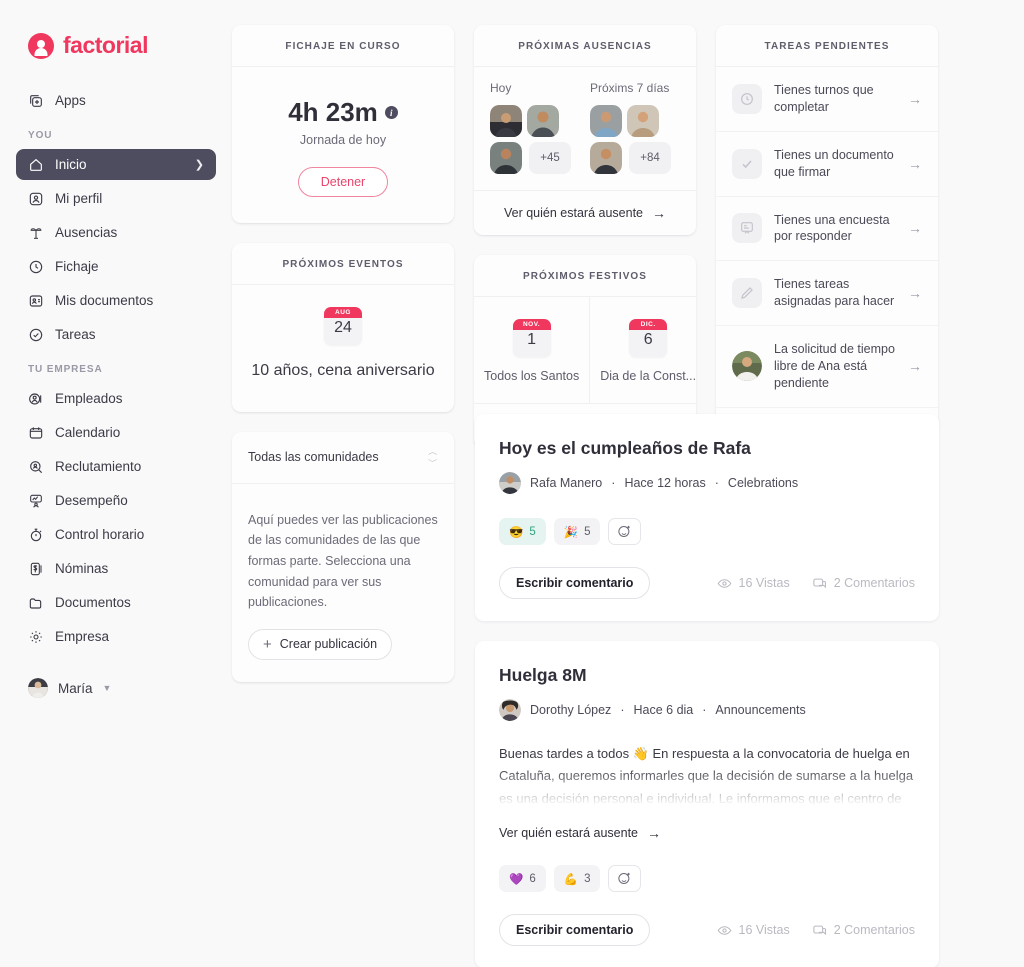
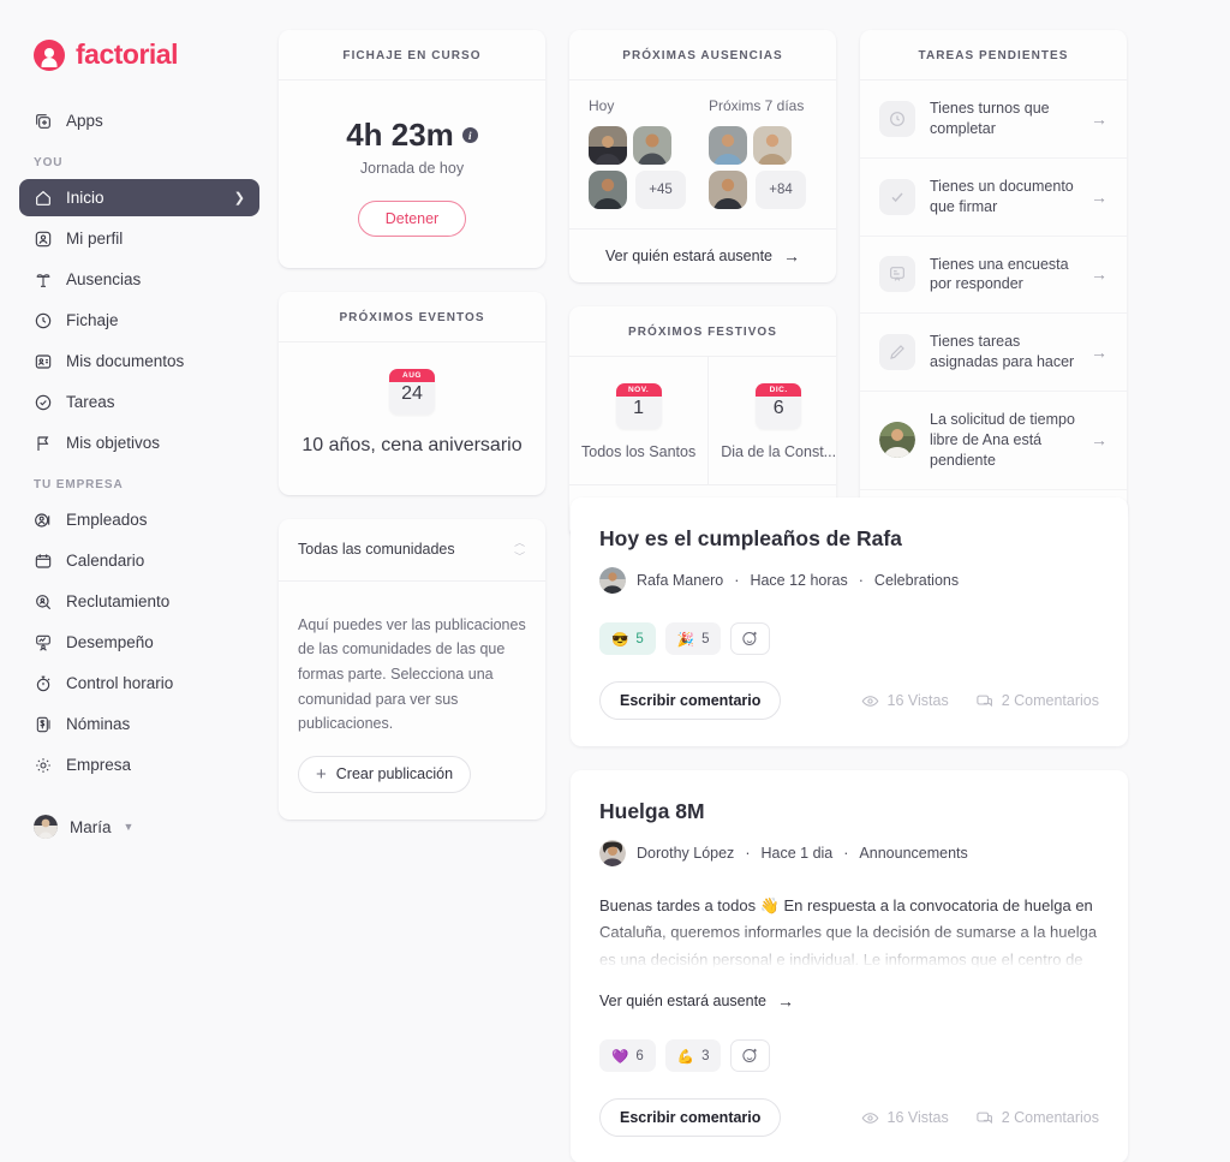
  factorial
  Apps
  YOU
  Inicio
  ❯
  Mi perfil
  Ausencias
  Fichaje
  Mis documentos
  Tareas
+ Mis objetivos
  TU EMPRESA
  Empleados
  Calendario
  Reclutamiento
  Desempeño
  Control horario
  Nóminas
- Documentos
  Empresa
  María
  ▼
  FICHAJE EN CURSO
  4h 23m
  i
  Jornada de hoy
  Detener
  PRÓXIMOS EVENTOS
  24
  10 años, cena aniversario
  Todas las comunidades
  ︿
  ﹀
  Aquí puedes ver las publicaciones de las comunidades de las que formas parte. Selecciona una comunidad para ver sus publicaciones.
  +
  Crear publicación
  PRÓXIMAS AUSENCIAS
  Hoy
  +45
  Próxims 7 días
  +84
  Ver quién estará ausente
  →
  PRÓXIMOS FESTIVOS
  1
  Todos los Santos
  6
  Dia de la Const...
  TAREAS PENDIENTES
  Tienes turnos que completar
  →
  Tienes un documento que firmar
  →
  Tienes una encuesta por responder
  →
  Tienes tareas asignadas para hacer
  →
  La solicitud de tiempo libre de Ana está pendiente
  →
  Hoy es el cumpleaños de Rafa
  Rafa Manero
  ·
  Hace 12 horas
  ·
  Celebrations
  😎
  5
  🎉
  5
  Escribir comentario
  16 Vistas
  2 Comentarios
  Huelga 8M
  Dorothy López
  ·
- Hace 6 dia
+ Hace 1 dia
  ·
  Announcements
  Buenas tardes a todos 👋 En respuesta a la convocatoria de huelga en Cataluña, queremos informarles que la decisión de sumarse a la huelga es una decisión personal e individual. Le informamos que el centro de
  Ver quién estará ausente
  →
  💜
  6
  💪
  3
  Escribir comentario
  16 Vistas
  2 Comentarios
